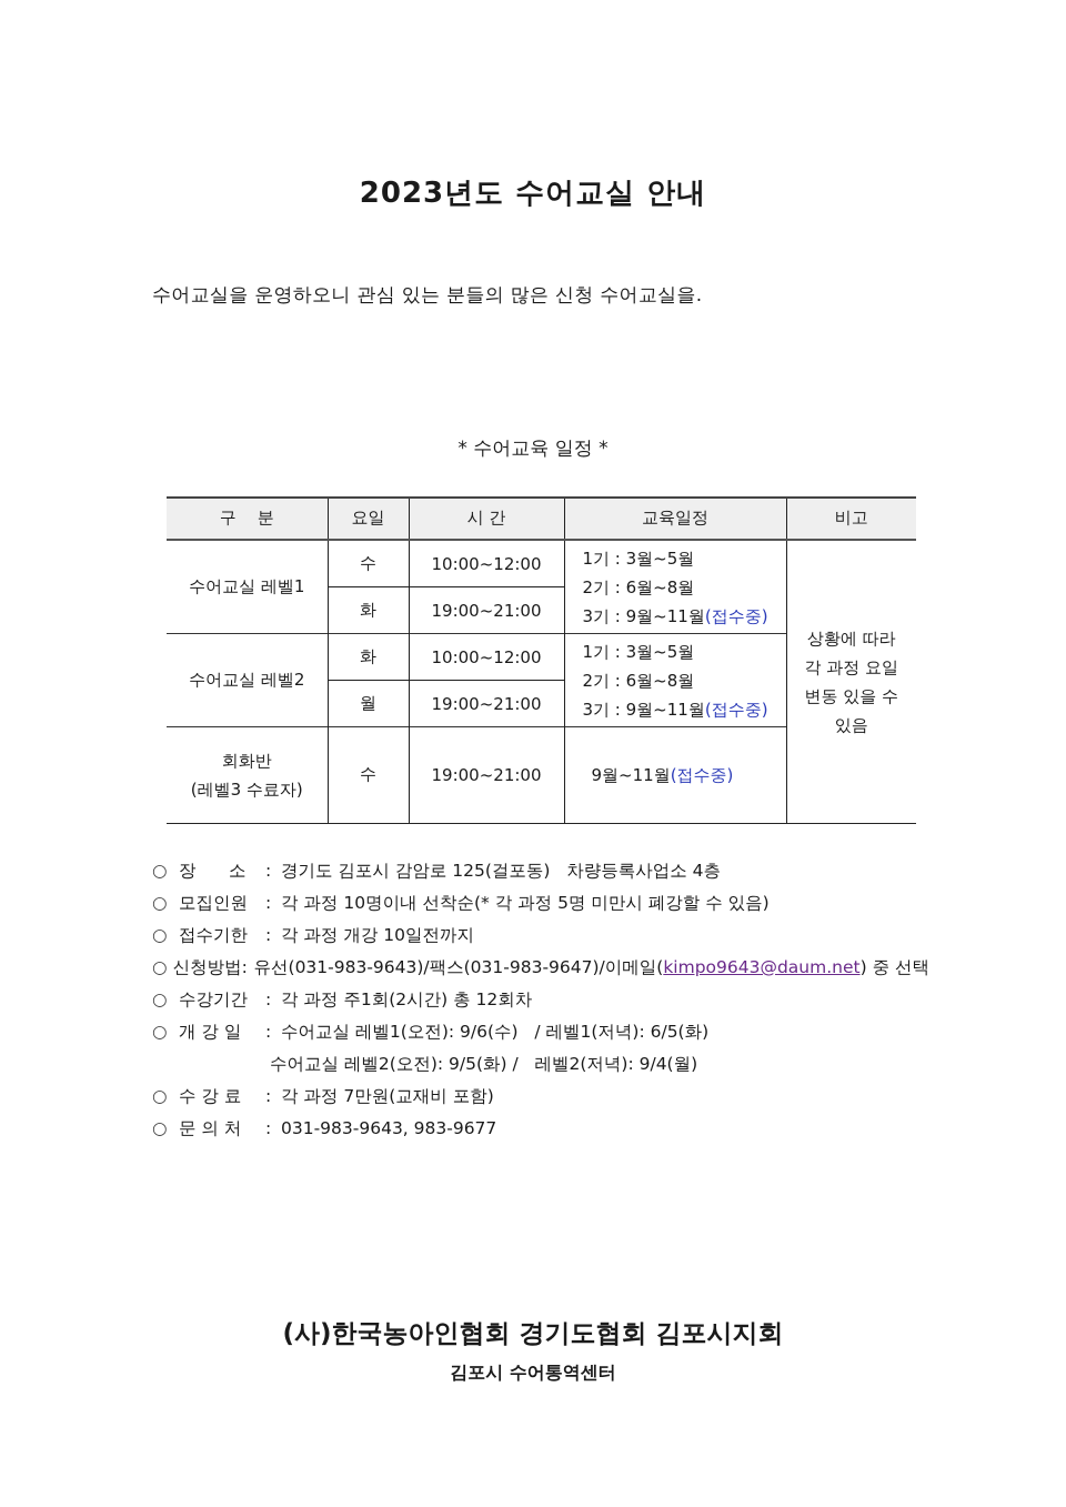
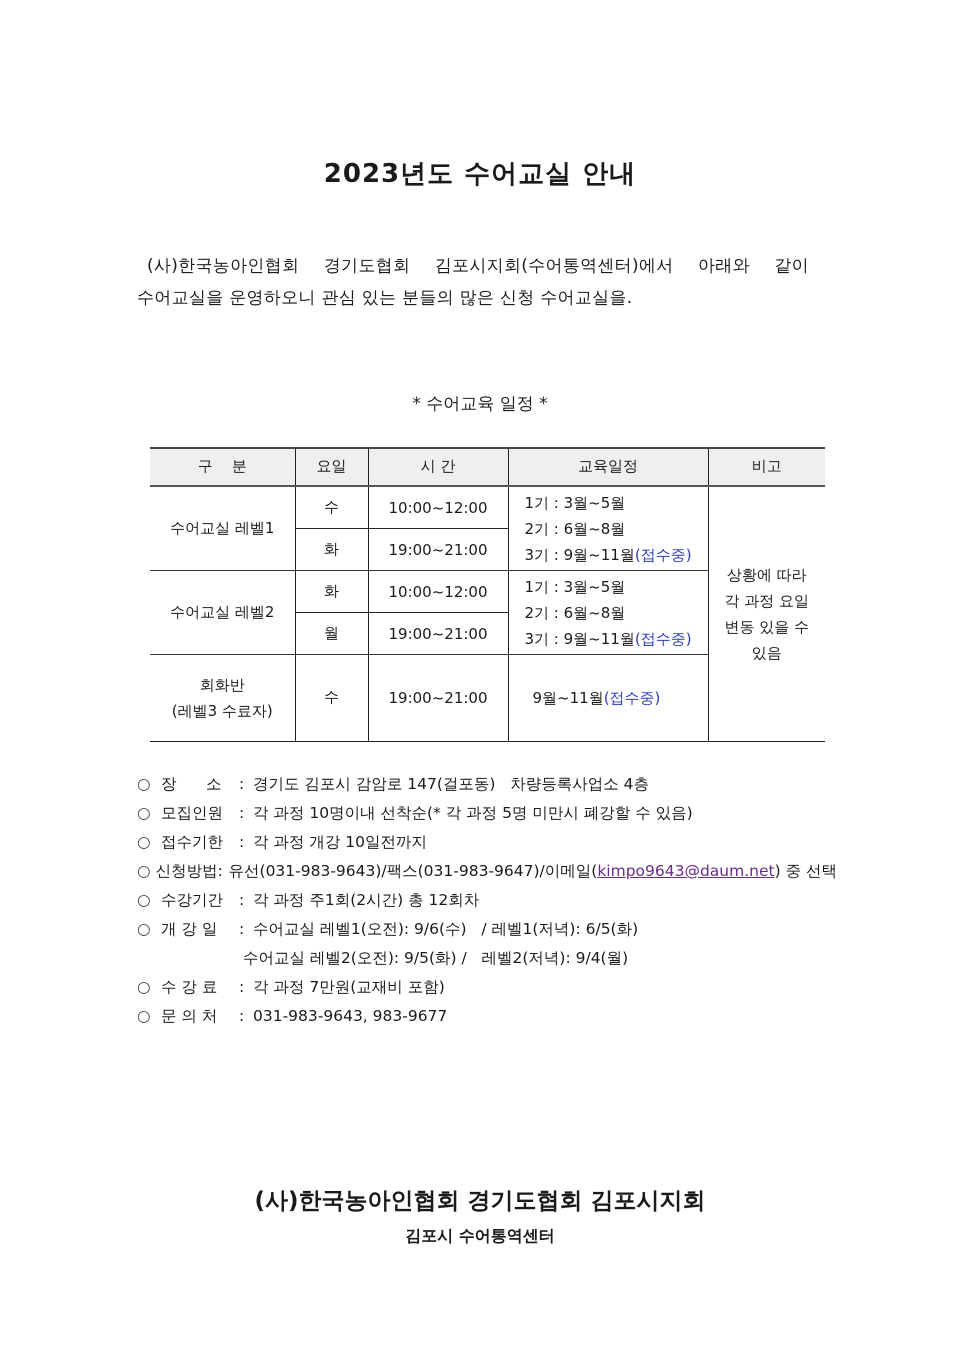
  2023년도 수어교실 안내
+ (사)한국농아인협회 경기도협회 김포시지회(수어통역센터)에서 아래와 같이
  수어교실을 운영하오니 관심 있는 분들의 많은 신청 수어교실을.
  * 수어교육 일정 *
  구 분	요일	시 간	교육일정	비고
  수어교실 레벨1	수	10:00~12:00	1기 : 3월~5월 2기 : 6월~8월 3기 : 9월~11월(접수중)	상황에 따라 각 과정 요일 변동 있을 수 있음
  화	19:00~21:00
  수어교실 레벨2	화	10:00~12:00	1기 : 3월~5월 2기 : 6월~8월 3기 : 9월~11월(접수중)
  월	19:00~21:00
  회화반 (레벨3 수료자)	수	19:00~21:00	9월~11월(접수중)
  ○
  장 소
  :
- 경기도 김포시 감암로 125(걸포동) 차량등록사업소 4층
+ 경기도 김포시 감암로 147(걸포동) 차량등록사업소 4층
  ○
  모집인원
  :
  각 과정 10명이내 선착순(* 각 과정 5명 미만시 폐강할 수 있음)
  ○
  접수기한
  :
  각 과정 개강 10일전까지
  ○
  신청방법
  :
  유선(031-983-9643)/팩스(031-983-9647)/이메일(kimpo9643@daum.net) 중 선택
  ○
  수강기간
  :
  각 과정 주1회(2시간) 총 12회차
  ○
  개 강 일
  :
  수어교실 레벨1(오전): 9/6(수) / 레벨1(저녁): 6/5(화)
  수어교실 레벨2(오전): 9/5(화) / 레벨2(저녁): 9/4(월)
  ○
  수 강 료
  :
  각 과정 7만원(교재비 포함)
  ○
  문 의 처
  :
  031-983-9643, 983-9677
  (사)한국농아인협회 경기도협회 김포시지회
  김포시 수어통역센터
